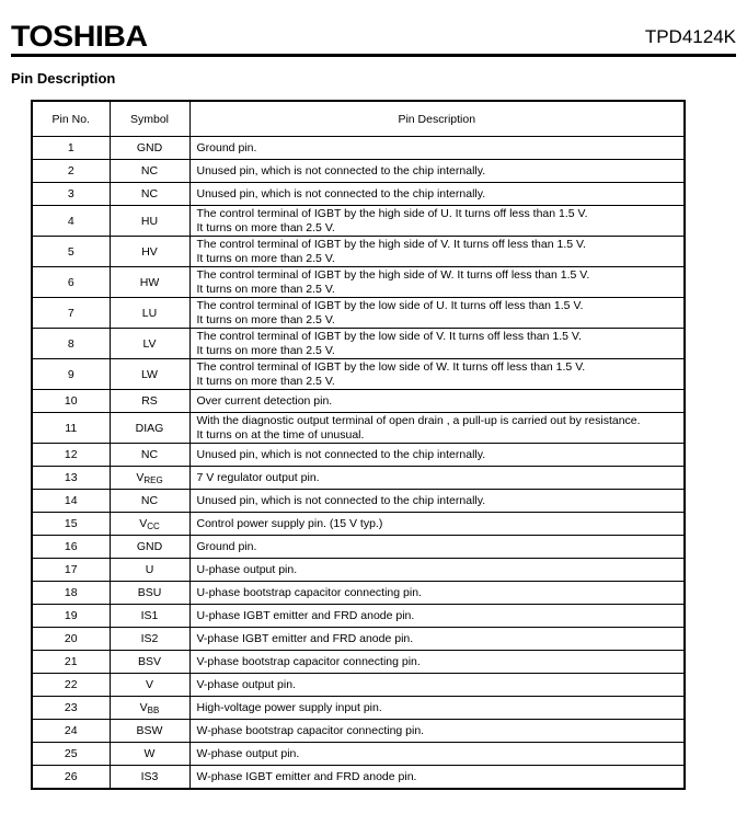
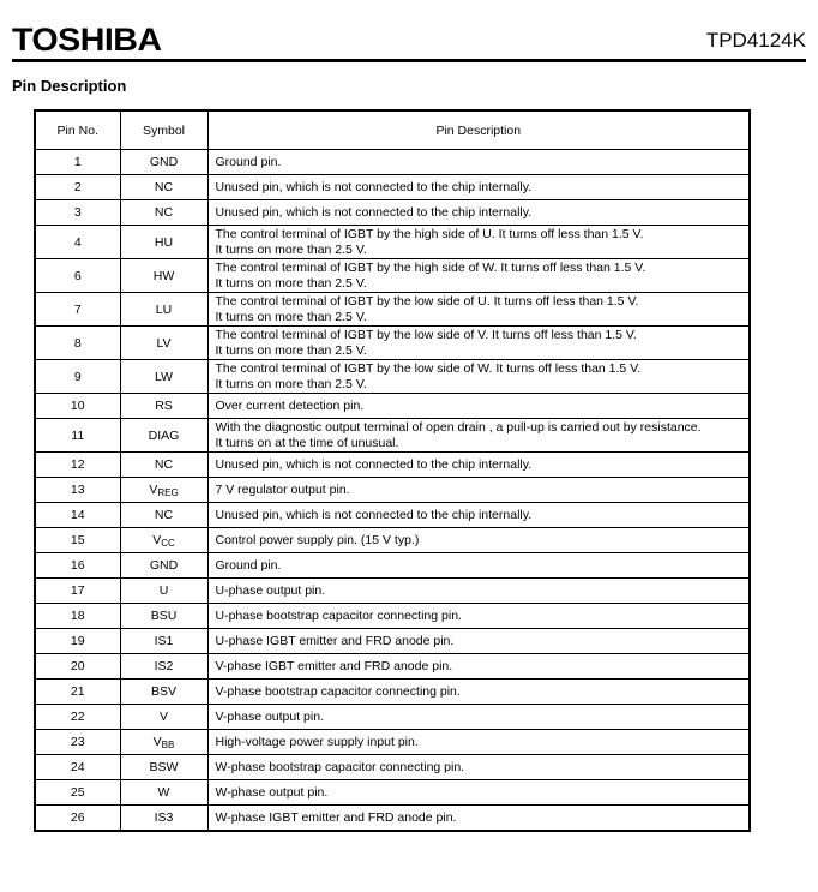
  TOSHIBA
  TPD4124K
  Pin Description
  Pin No.	Symbol	Pin Description
  1	GND	Ground pin.
  2	NC	Unused pin, which is not connected to the chip internally.
  3	NC	Unused pin, which is not connected to the chip internally.
  4	HU	The control terminal of IGBT by the high side of U. It turns off less than 1.5 V.It turns on more than 2.5 V.
- 5	HV	The control terminal of IGBT by the high side of V. It turns off less than 1.5 V.It turns on more than 2.5 V.
  6	HW	The control terminal of IGBT by the high side of W. It turns off less than 1.5 V.It turns on more than 2.5 V.
  7	LU	The control terminal of IGBT by the low side of U. It turns off less than 1.5 V.It turns on more than 2.5 V.
  8	LV	The control terminal of IGBT by the low side of V. It turns off less than 1.5 V.It turns on more than 2.5 V.
  9	LW	The control terminal of IGBT by the low side of W. It turns off less than 1.5 V.It turns on more than 2.5 V.
  10	RS	Over current detection pin.
  11	DIAG	With the diagnostic output terminal of open drain , a pull-up is carried out by resistance.It turns on at the time of unusual.
  12	NC	Unused pin, which is not connected to the chip internally.
  13	VREG	7 V regulator output pin.
  14	NC	Unused pin, which is not connected to the chip internally.
  15	VCC	Control power supply pin. (15 V typ.)
  16	GND	Ground pin.
  17	U	U-phase output pin.
  18	BSU	U-phase bootstrap capacitor connecting pin.
  19	IS1	U-phase IGBT emitter and FRD anode pin.
  20	IS2	V-phase IGBT emitter and FRD anode pin.
  21	BSV	V-phase bootstrap capacitor connecting pin.
  22	V	V-phase output pin.
  23	VBB	High-voltage power supply input pin.
  24	BSW	W-phase bootstrap capacitor connecting pin.
  25	W	W-phase output pin.
  26	IS3	W-phase IGBT emitter and FRD anode pin.
